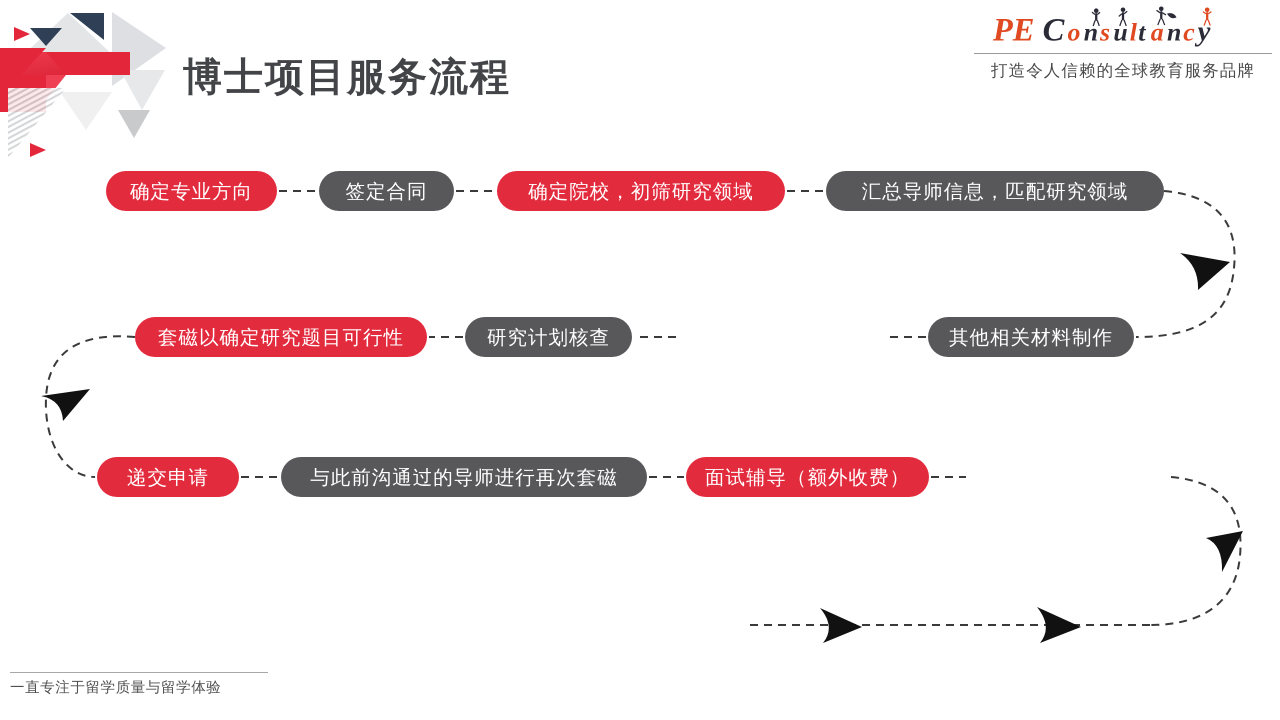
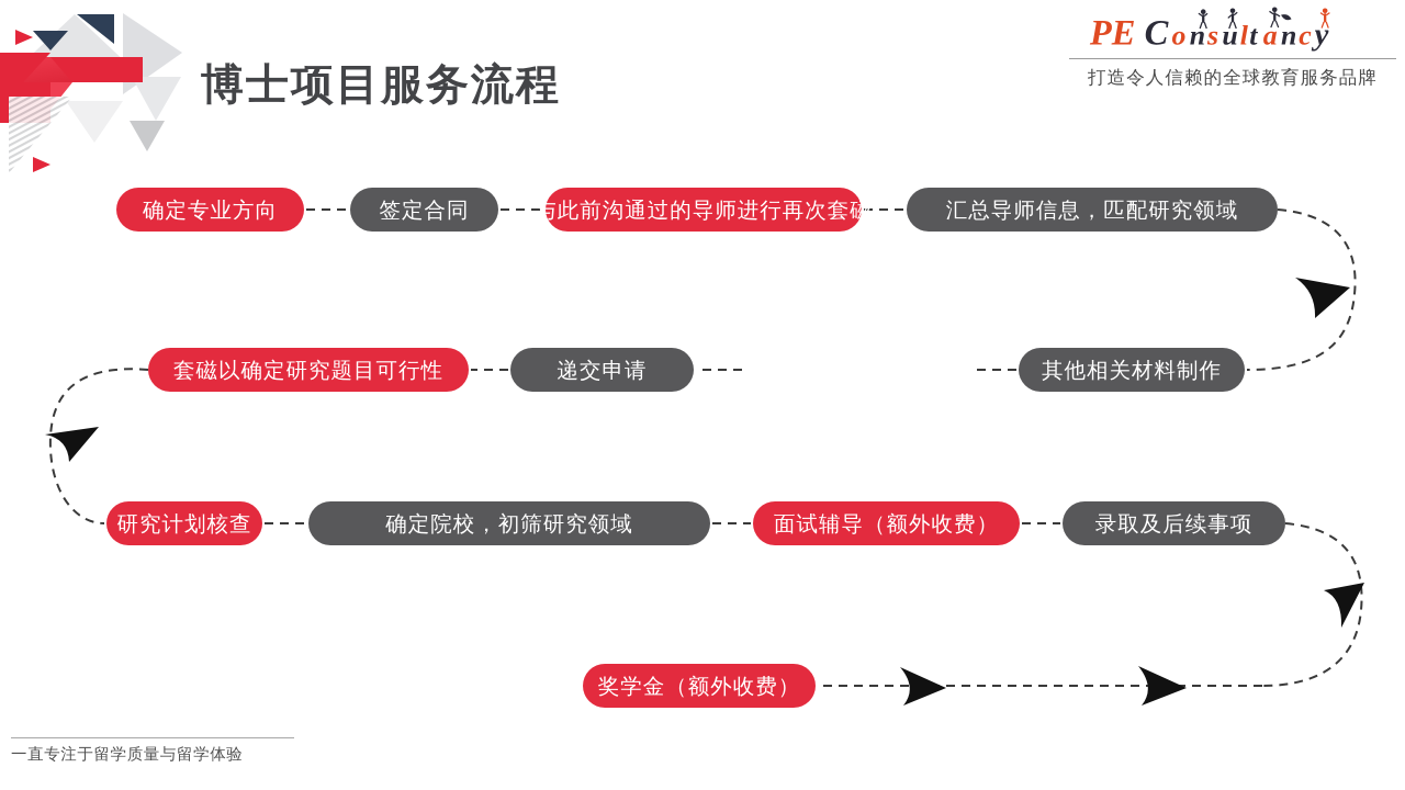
  博士项目服务流程
  PE
  C
  o
  n
  s
  u
  l
  t
  a
  n
  c
  y
  打造令人信赖的全球教育服务品牌
  确定专业方向
  签定合同
- 确定院校，初筛研究领域
+ 与此前沟通过的导师进行再次套磁
  汇总导师信息，匹配研究领域
  套磁以确定研究题目可行性
- 研究计划核查
+ 递交申请
  其他相关材料制作
- 递交申请
+ 研究计划核查
- 与此前沟通过的导师进行再次套磁
+ 确定院校，初筛研究领域
  面试辅导（额外收费）
+ 录取及后续事项
+ 奖学金（额外收费）
  一直专注于留学质量与留学体验
